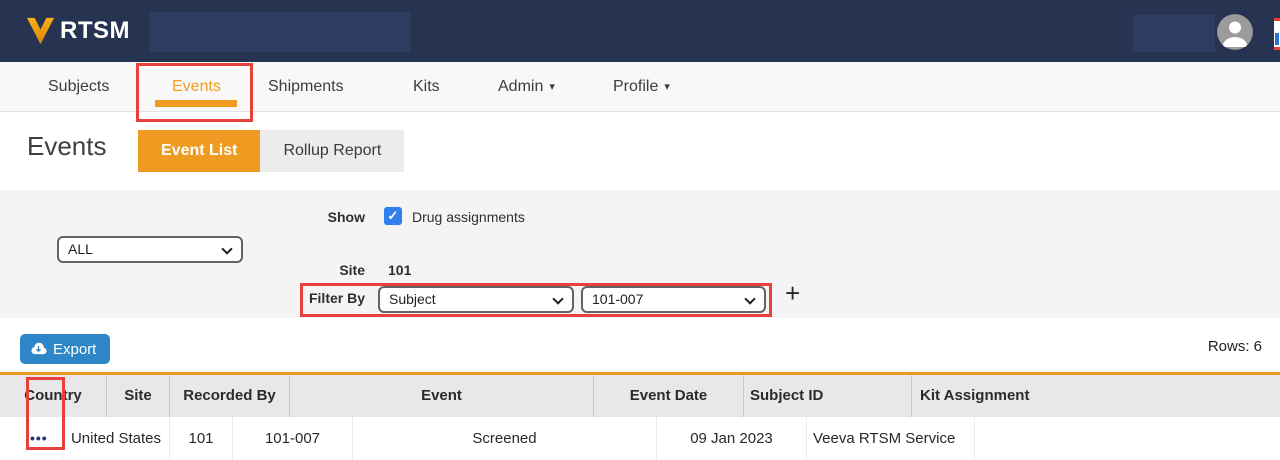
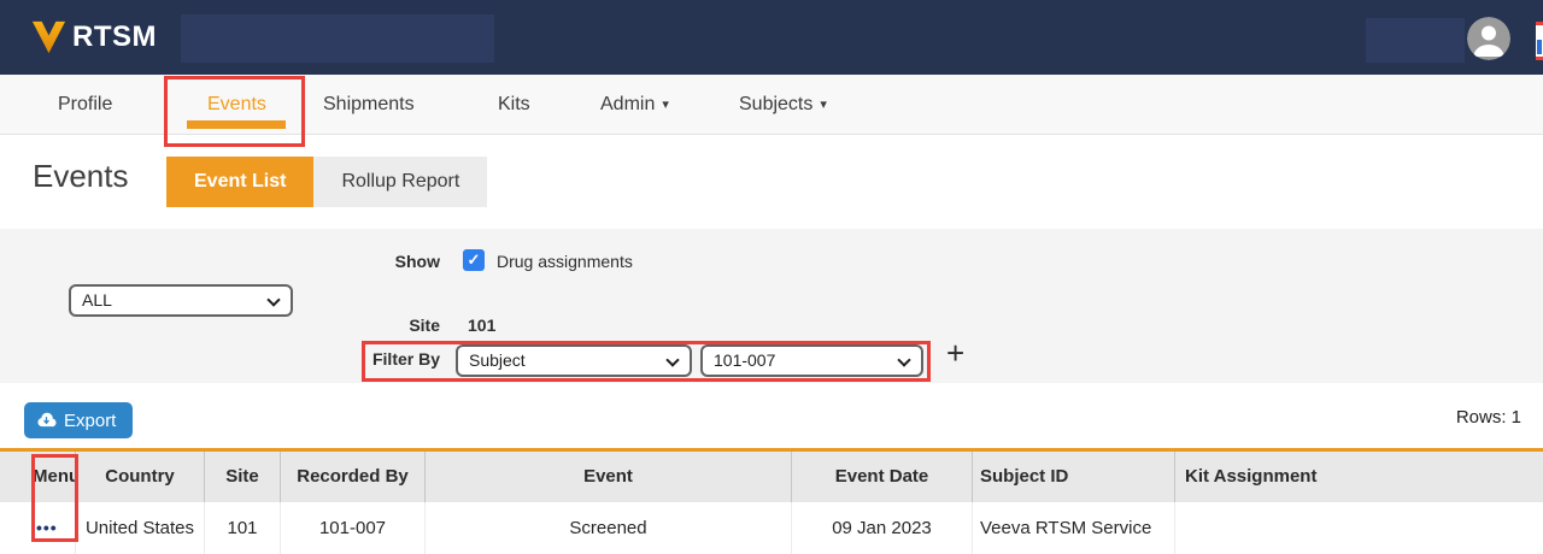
  RTSM
- Subjects
+ Profile
  Events
  Shipments
  Kits
  Admin ▾
- Profile ▾
+ Subjects ▾
  Events
  Event List
  Rollup Report
  Show
  ✓
  Drug assignments
  ALL
  Site
  101
  Filter By
  Subject
  101-007
  +
  Export
- Rows: 6
+ Rows: 1
+ Menu
  Country
  Site
  Recorded By
  Event
  Event Date
  Subject ID
  Kit Assignment
  •••
  United States
  101
  101-007
  Screened
  09 Jan 2023
  Veeva RTSM Service
